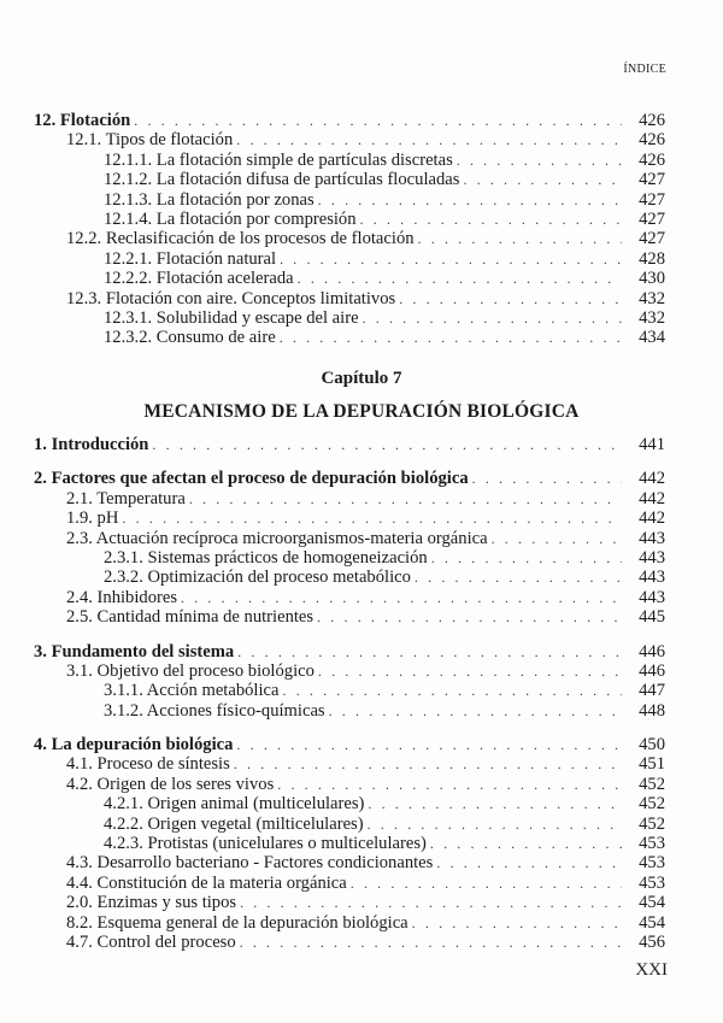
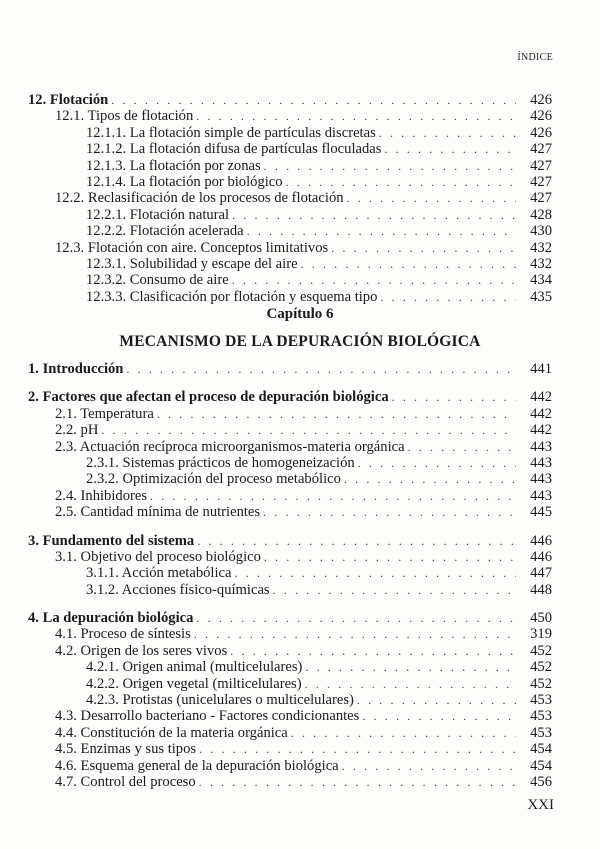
  ÍNDICE
  12. Flotación
  426
  12.1. Tipos de flotación
  426
  12.1.1. La flotación simple de partículas discretas
  426
  12.1.2. La flotación difusa de partículas floculadas
  427
  12.1.3. La flotación por zonas
  427
- 12.1.4. La flotación por compresión
+ 12.1.4. La flotación por biológico
  427
  12.2. Reclasificación de los procesos de flotación
  427
  12.2.1. Flotación natural
  428
  12.2.2. Flotación acelerada
  430
  12.3. Flotación con aire. Conceptos limitativos
  432
  12.3.1. Solubilidad y escape del aire
  432
  12.3.2. Consumo de aire
  434
+ 12.3.3. Clasificación por flotación y esquema tipo
+ 435
- Capítulo 7
+ Capítulo 6
  MECANISMO DE LA DEPURACIÓN BIOLÓGICA
  1. Introducción
  441
  2. Factores que afectan el proceso de depuración biológica
  442
  2.1. Temperatura
  442
- 1.9. pH
+ 2.2. pH
  442
  2.3. Actuación recíproca microorganismos-materia orgánica
  443
  2.3.1. Sistemas prácticos de homogeneización
  443
  2.3.2. Optimización del proceso metabólico
  443
  2.4. Inhibidores
  443
  2.5. Cantidad mínima de nutrientes
  445
  3. Fundamento del sistema
  446
  3.1. Objetivo del proceso biológico
  446
  3.1.1. Acción metabólica
  447
  3.1.2. Acciones físico-químicas
  448
  4. La depuración biológica
  450
  4.1. Proceso de síntesis
- 451
+ 319
  4.2. Origen de los seres vivos
  452
  4.2.1. Origen animal (multicelulares)
  452
  4.2.2. Origen vegetal (milticelulares)
  452
  4.2.3. Protistas (unicelulares o multicelulares)
  453
  4.3. Desarrollo bacteriano - Factores condicionantes
  453
  4.4. Constitución de la materia orgánica
  453
- 2.0. Enzimas y sus tipos
+ 4.5. Enzimas y sus tipos
  454
- 8.2. Esquema general de la depuración biológica
+ 4.6. Esquema general de la depuración biológica
  454
  4.7. Control del proceso
  456
  XXI
